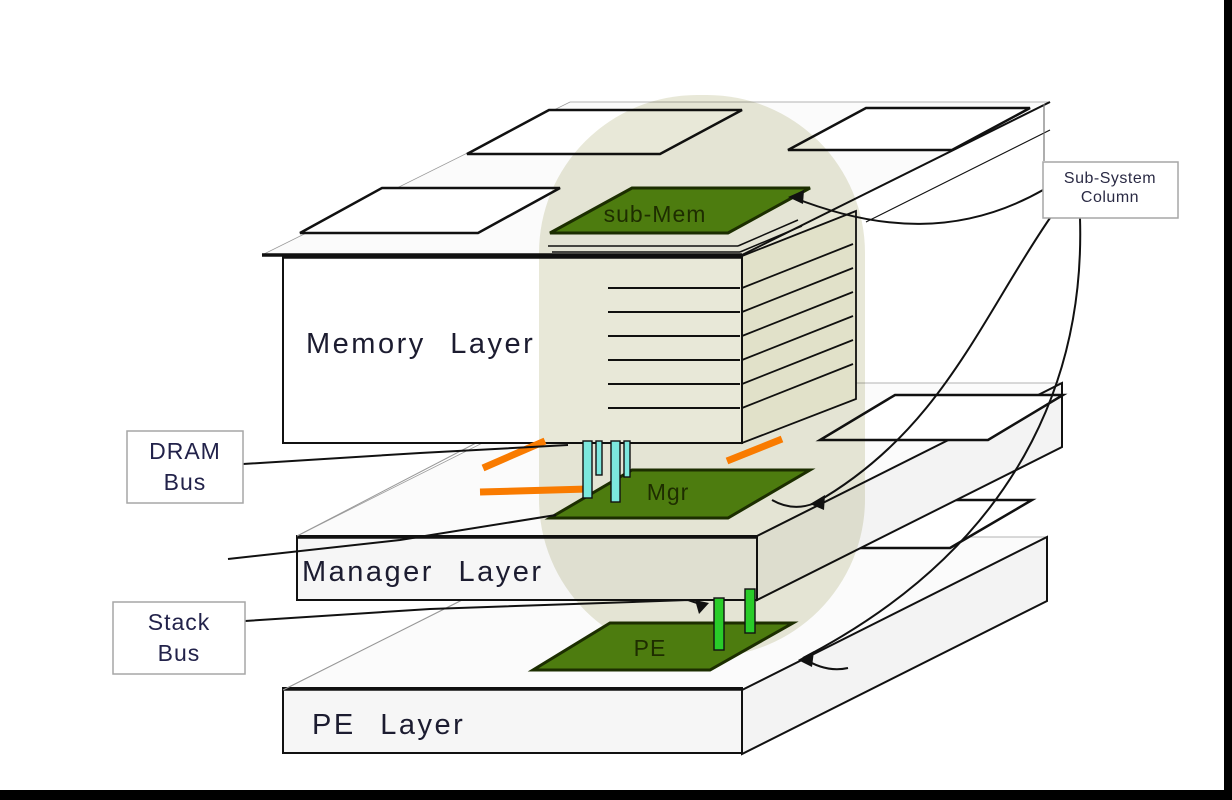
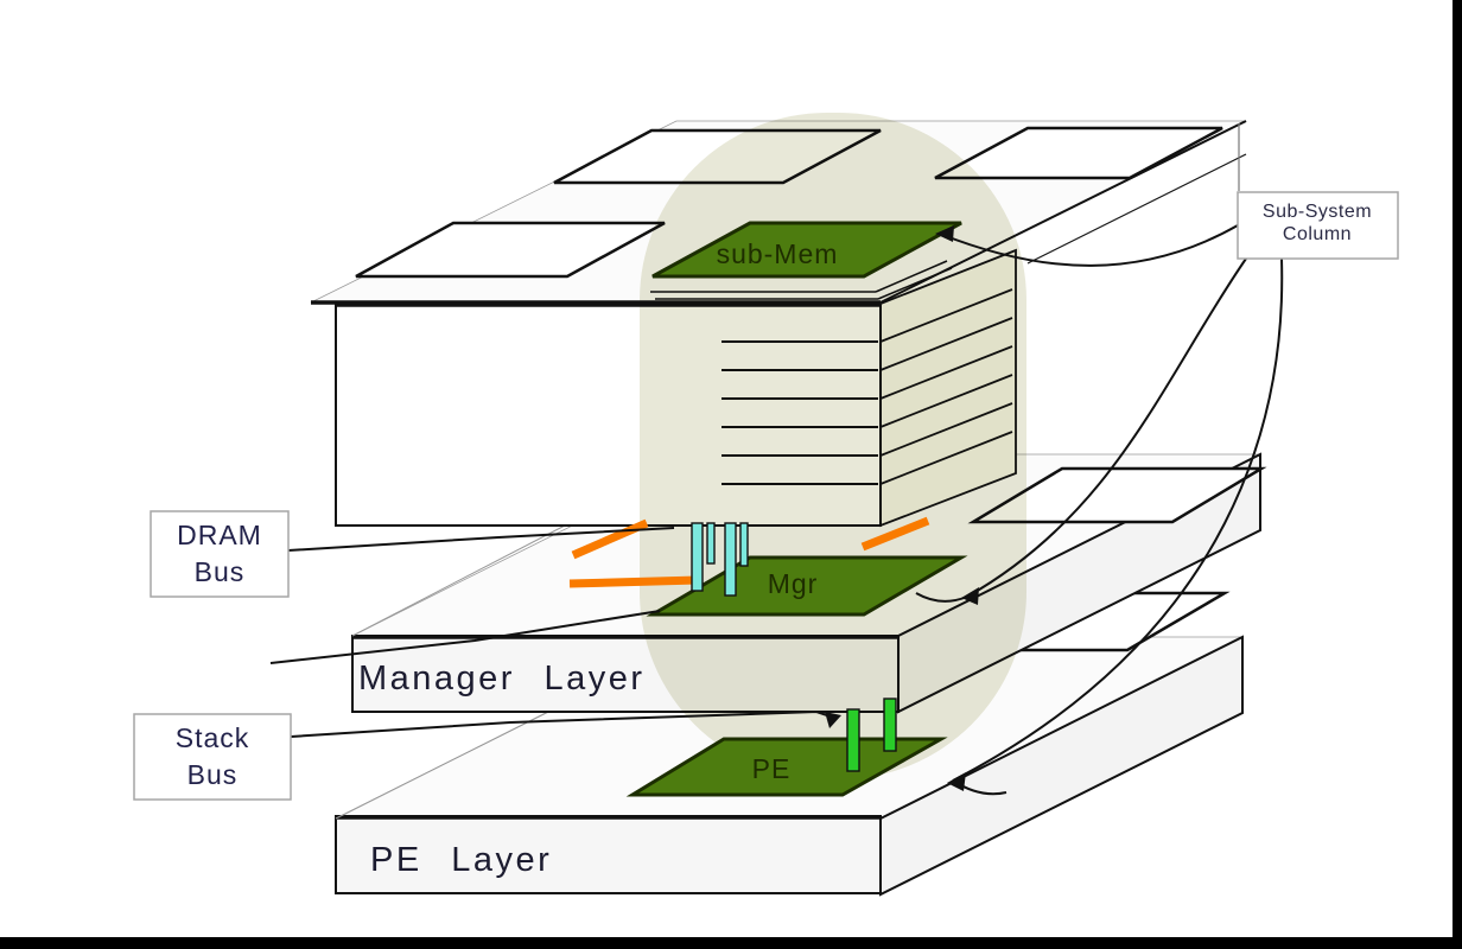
  sub-Mem
  Mgr
  PE
- Memory Layer
  Manager Layer
  PE Layer
  DRAM
  Bus
  Stack
  Bus
  Sub-System
  Column
